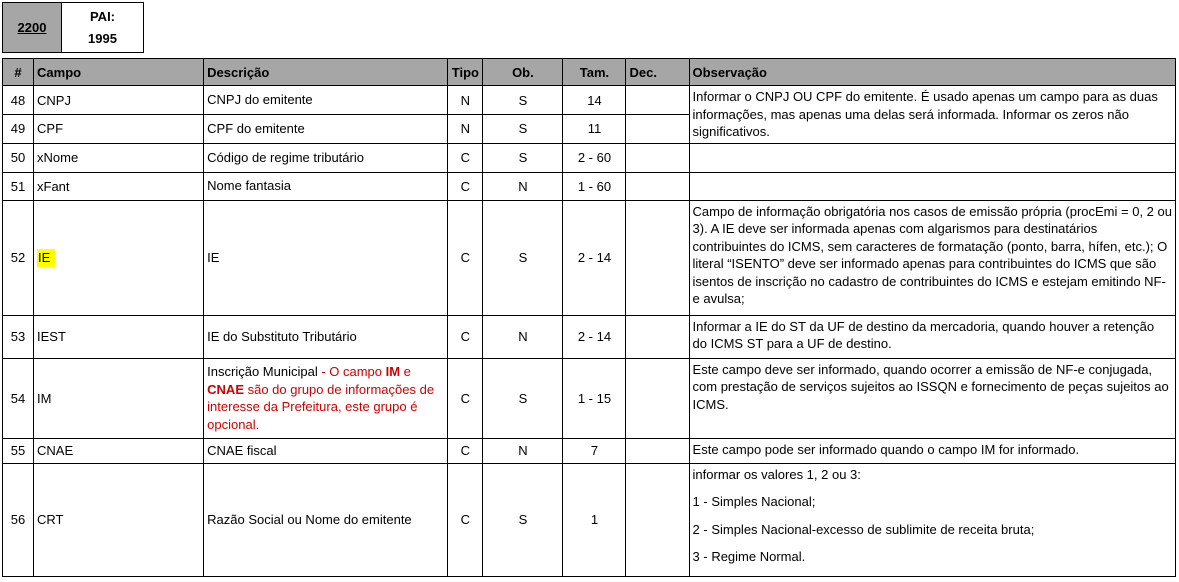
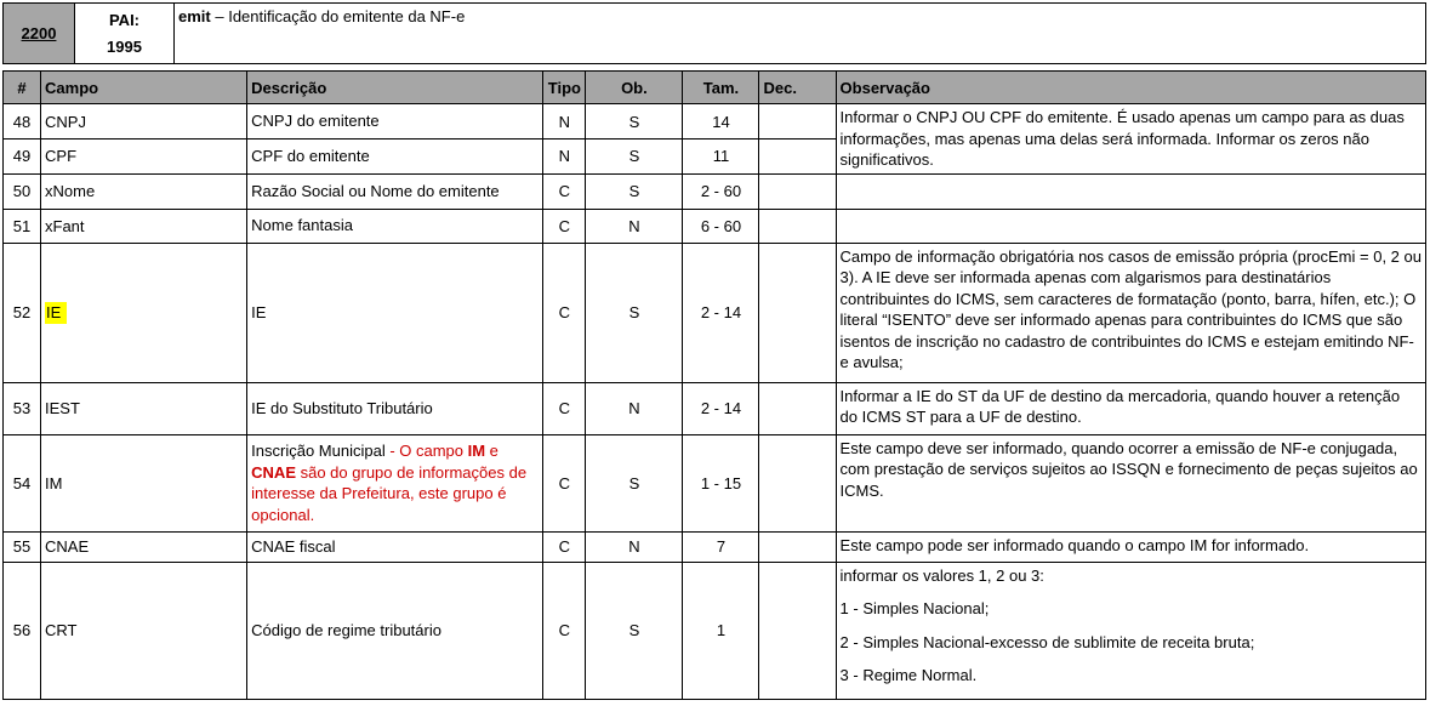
  2200
  PAI:
  1995
+ emit – Identificação do emitente da NF-e
  #	Campo	Descrição	Tipo	Ob.	Tam.	Dec.	Observação
  48	CNPJ	CNPJ do emitente	N	S	14		Informar o CNPJ OU CPF do emitente. É usado apenas um campo para as duas informações, mas apenas uma delas será informada. Informar os zeros não significativos.
  49	CPF	CPF do emitente	N	S	11
- 50	xNome	Código de regime tributário	C	S	2 - 60
+ 50	xNome	Razão Social ou Nome do emitente	C	S	2 - 60
- 51	xFant	Nome fantasia	C	N	1 - 60
+ 51	xFant	Nome fantasia	C	N	6 - 60
  52	IE	IE	C	S	2 - 14		Campo de informação obrigatória nos casos de emissão própria (procEmi = 0, 2 ou 3). A IE deve ser informada apenas com algarismos para destinatários contribuintes do ICMS, sem caracteres de formatação (ponto, barra, hífen, etc.); O literal “ISENTO” deve ser informado apenas para contribuintes do ICMS que são isentos de inscrição no cadastro de contribuintes do ICMS e estejam emitindo NF-e avulsa;
  53	IEST	IE do Substituto Tributário	C	N	2 - 14		Informar a IE do ST da UF de destino da mercadoria, quando houver a retenção do ICMS ST para a UF de destino.
  54	IM	Inscrição Municipal - O campo IM e CNAE são do grupo de informações de interesse da Prefeitura, este grupo é opcional.	C	S	1 - 15		Este campo deve ser informado, quando ocorrer a emissão de NF-e conjugada, com prestação de serviços sujeitos ao ISSQN e fornecimento de peças sujeitos ao ICMS.
  55	CNAE	CNAE fiscal	C	N	7		Este campo pode ser informado quando o campo IM for informado.
- 56	CRT	Razão Social ou Nome do emitente	C	S	1		informar os valores 1, 2 ou 3:1 - Simples Nacional;2 - Simples Nacional-excesso de sublimite de receita bruta;3 - Regime Normal.
+ 56	CRT	Código de regime tributário	C	S	1		informar os valores 1, 2 ou 3:1 - Simples Nacional;2 - Simples Nacional-excesso de sublimite de receita bruta;3 - Regime Normal.
